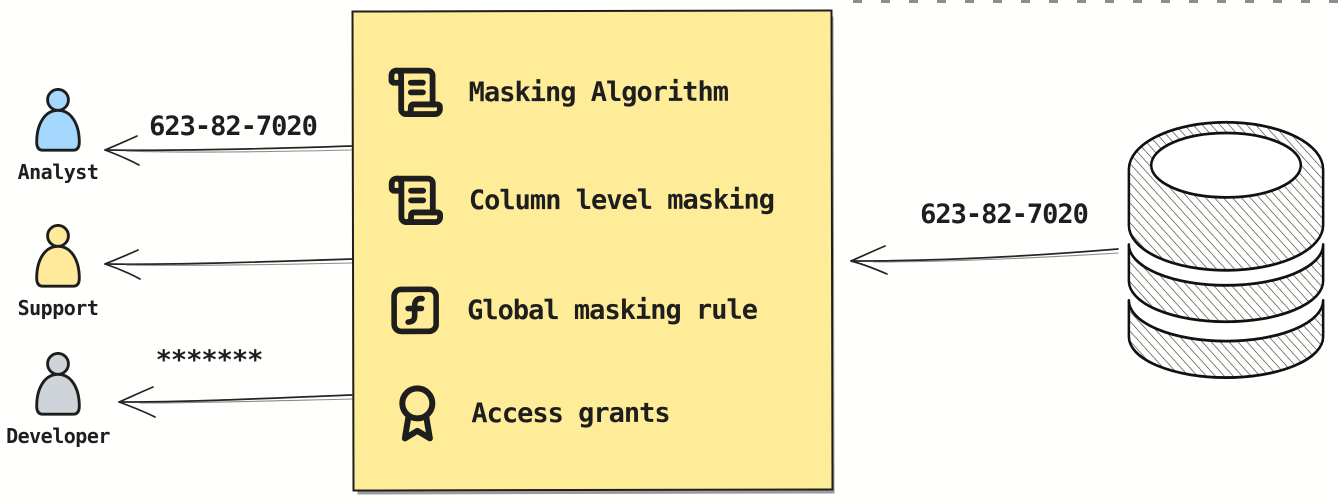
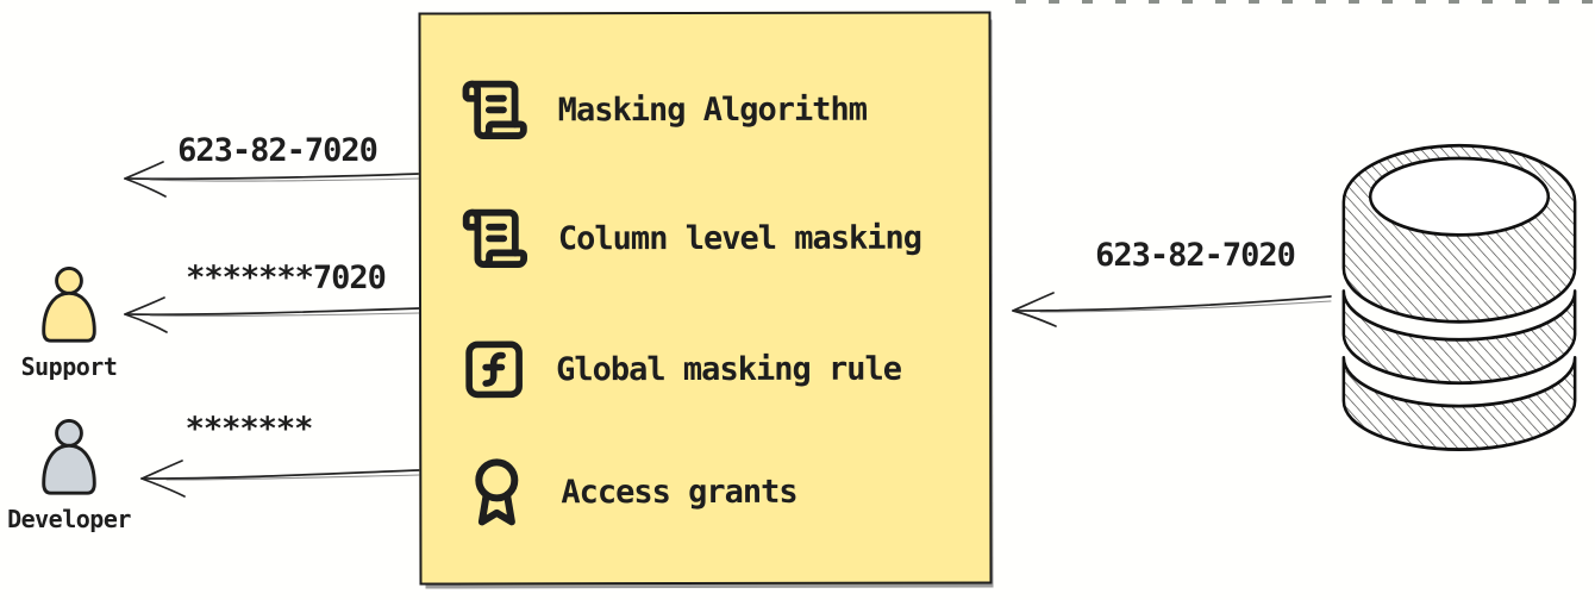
- Analyst
  Support
  Developer
  623-82-7020
+ *******7020
  *******
  623-82-7020
  Masking Algorithm
  Column level masking
  Global masking rule
  Access grants
